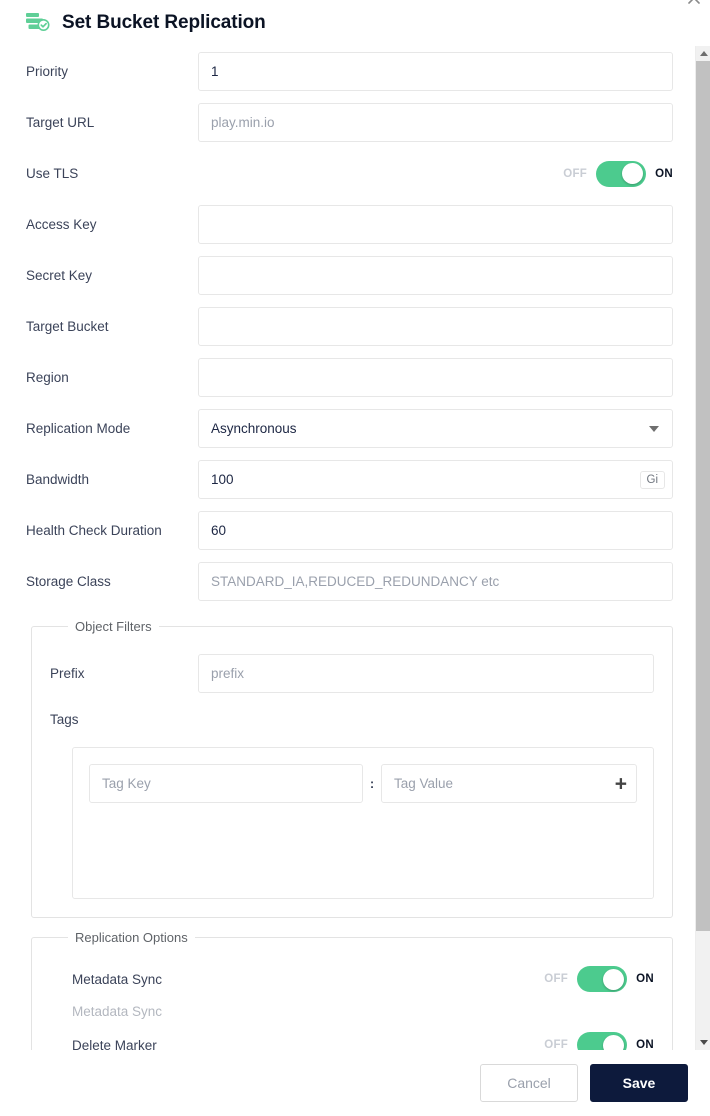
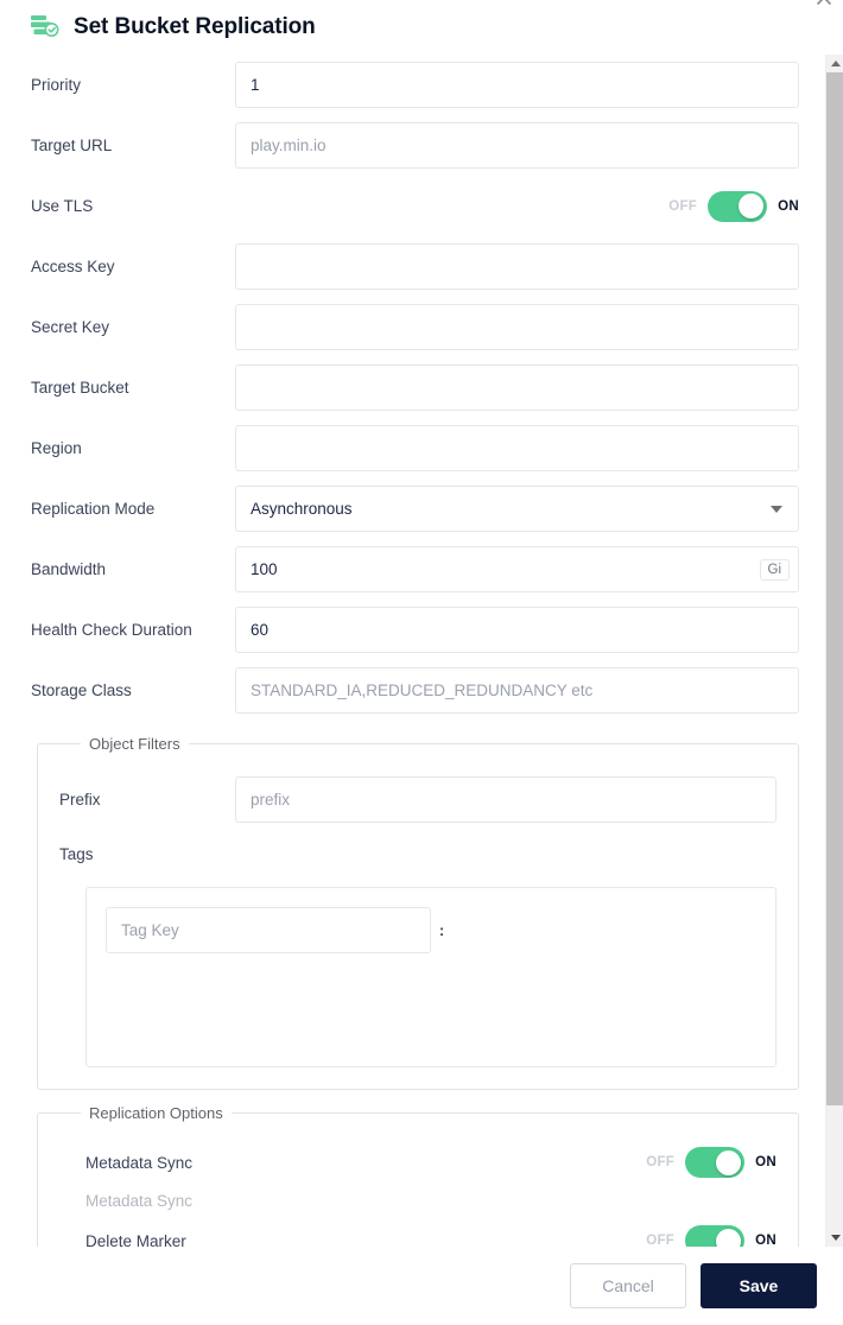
  Set Bucket Replication
  Priority
  1
  Target URL
  play.min.io
  Use TLS
  OFF
  ON
  Access Key
  Secret Key
  Target Bucket
  Region
  Replication Mode
  Asynchronous
  Bandwidth
  100
  Gi
  Health Check Duration
  60
  Storage Class
  STANDARD_IA,REDUCED_REDUNDANCY etc
  Object Filters
  Prefix
  prefix
  Tags
  Tag Key
  :
- Tag Value
- +
  Replication Options
  Metadata Sync
  OFF
  ON
  Metadata Sync
  Delete Marker
  OFF
  ON
  Cancel
  Save
